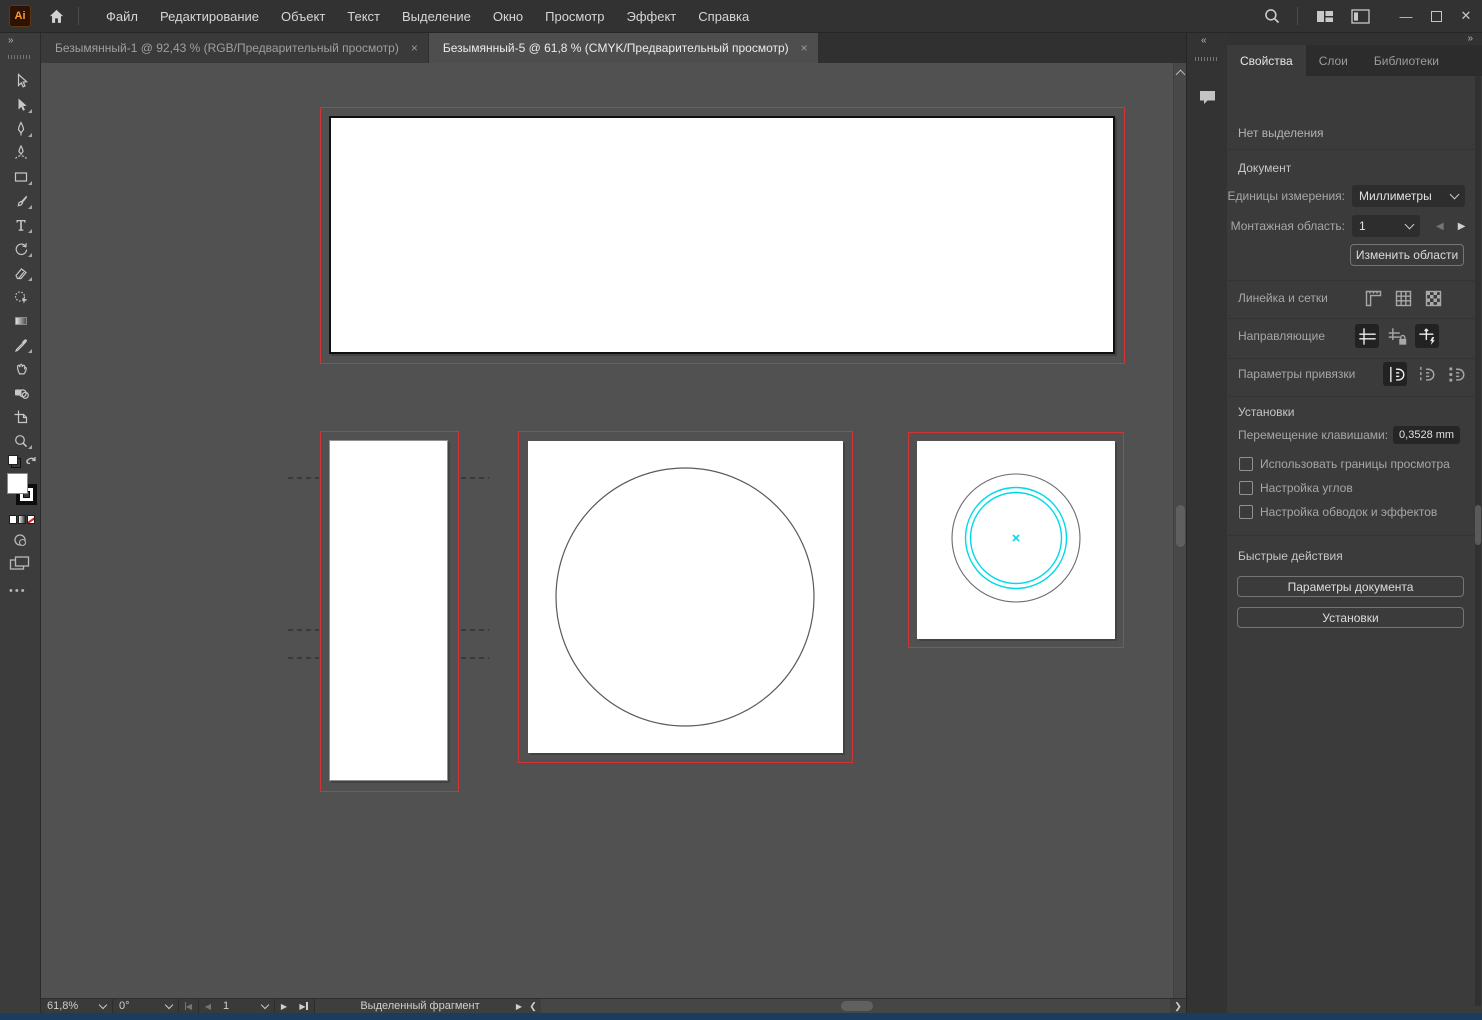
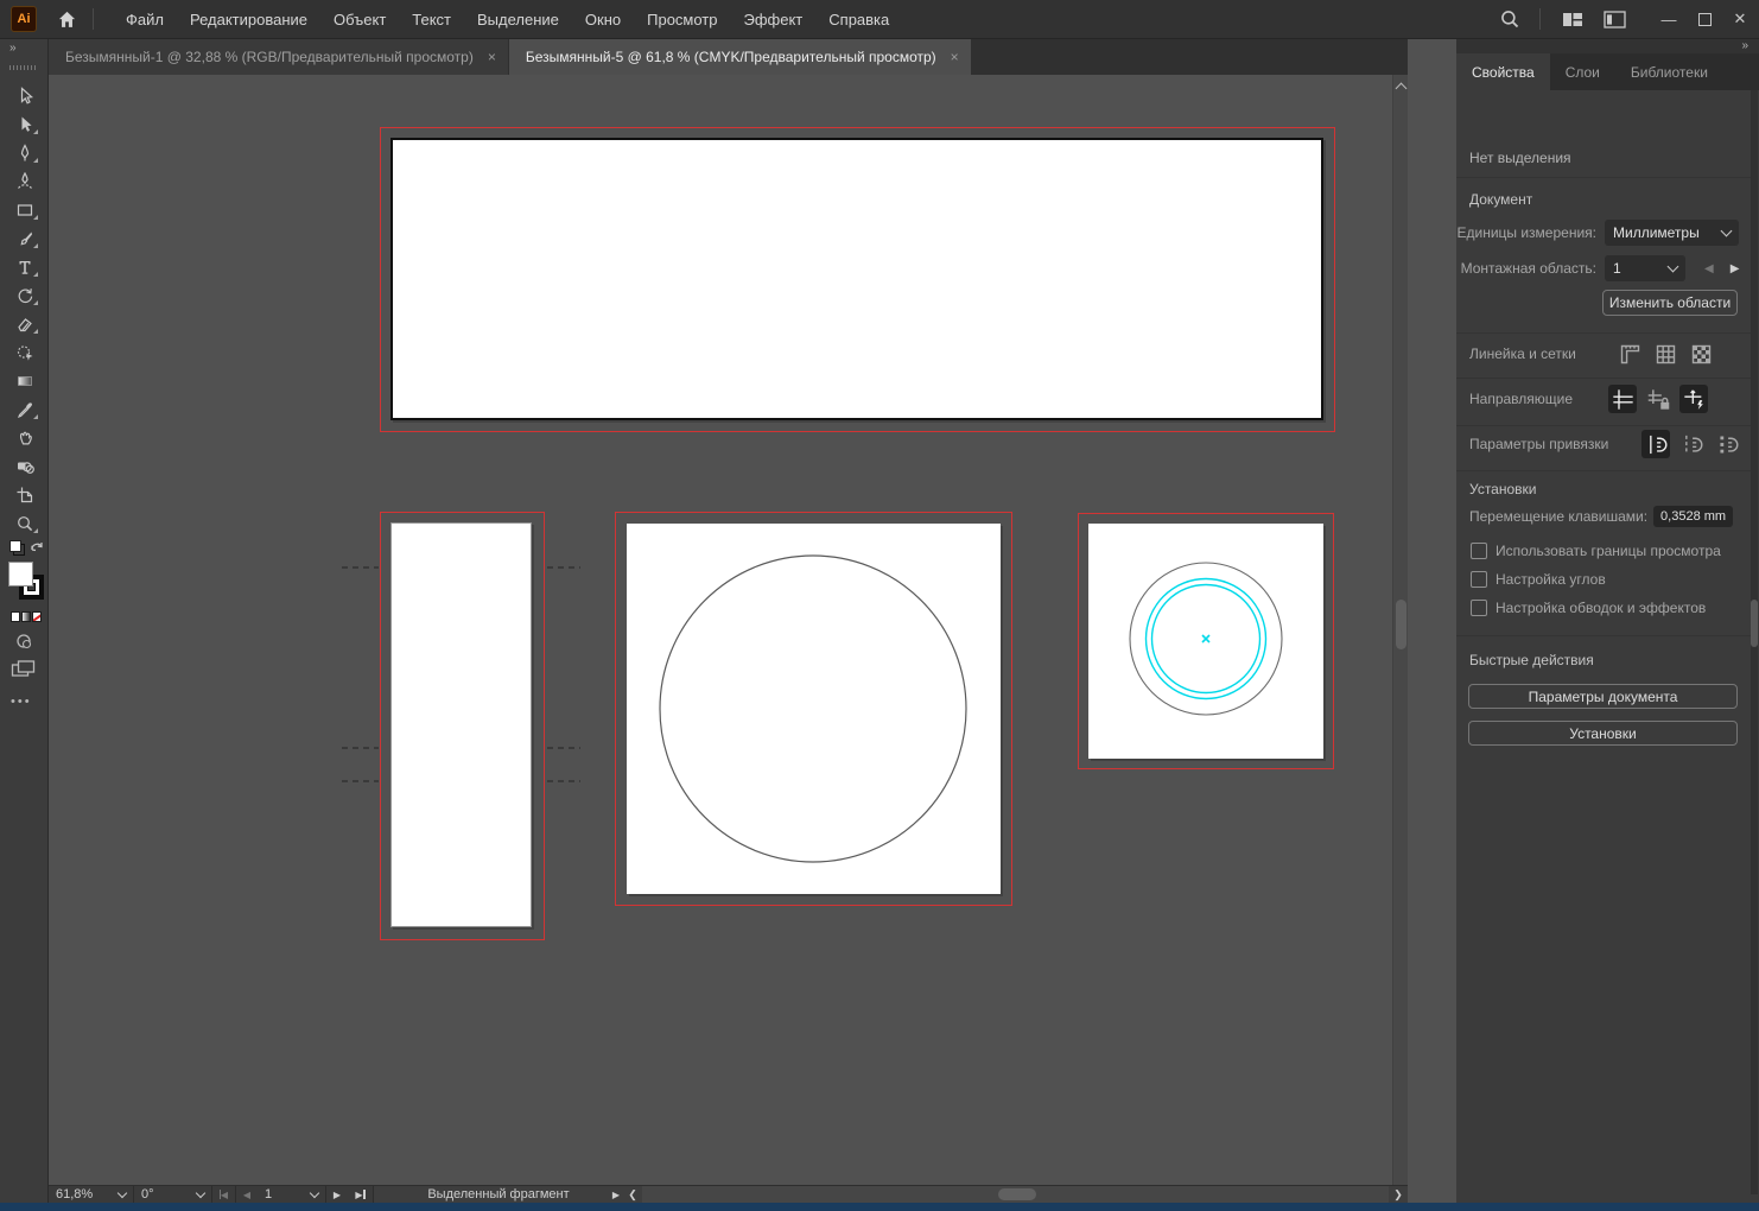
  Ai
  Файл
  Редактирование
  Объект
  Текст
  Выделение
  Окно
  Просмотр
  Эффект
  Справка
  —
  ✕
- Безымянный-1 @ 92,43 % (RGB/Предварительный просмотр)
+ Безымянный-1 @ 32,88 % (RGB/Предварительный просмотр)
  ×
  Безымянный-5 @ 61,8 % (CMYK/Предварительный просмотр)
  ×
  »
  •••
- «
  »
  Свойства
  Слои
  Библиотеки
  Нет выделения
  Документ
  Единицы измерения:
  Миллиметры
  Монтажная область:
  1
  ◀
  ▶
  Изменить области
  Линейка и сетки
  Направляющие
  Параметры привязки
  Установки
  Перемещение клавишами:
  0,3528 mm
  Использовать границы просмотра
  Настройка углов
  Настройка обводок и эффектов
  Быстрые действия
  Параметры документа
  Установки
  61,8%
  0°
  ◀
  ◀
  1
  ▶
  ▶
  Выделенный фрагмент
  ▶
  ❮
  ❯
